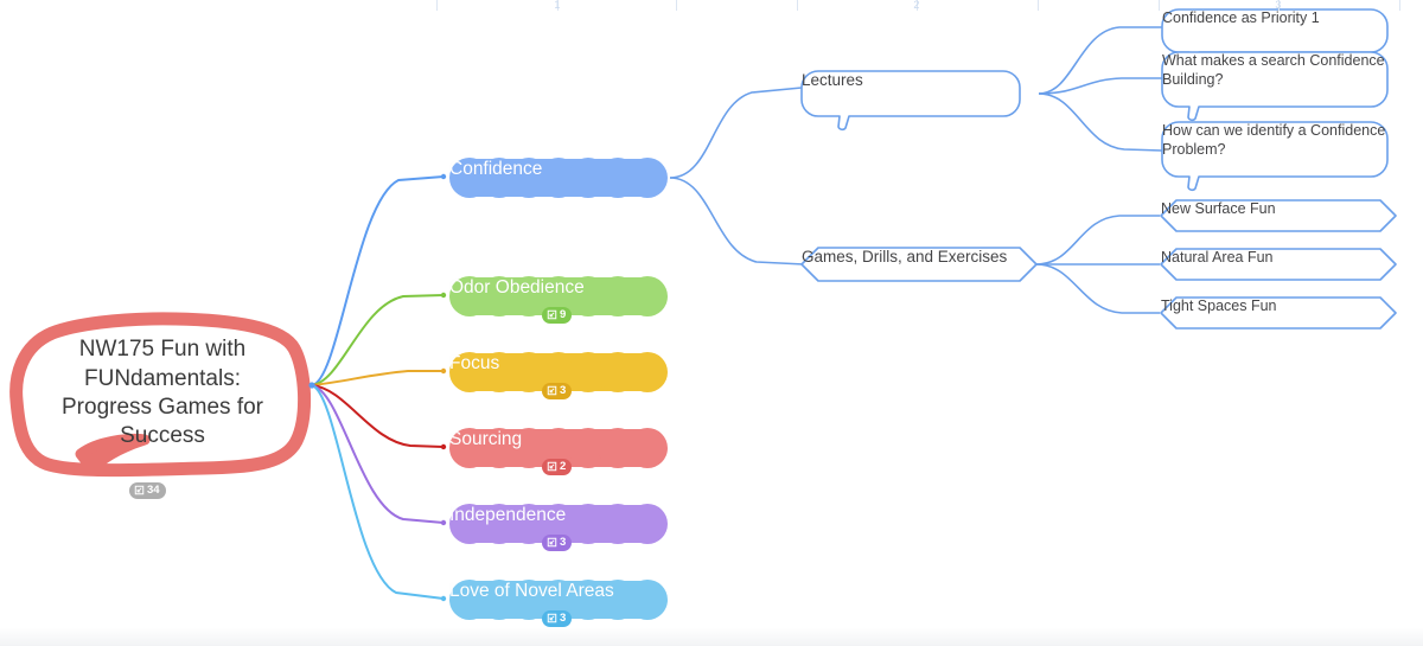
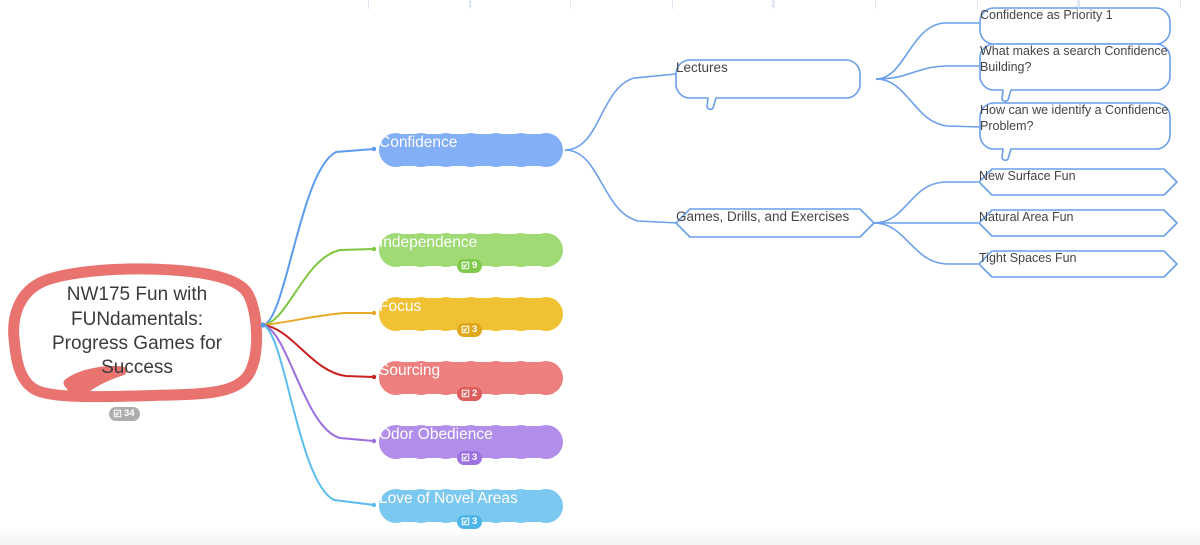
  1
  2
  3
  NW175 Fun with FUNdamentals: Progress Games for Success
  34
  Confidence
- Odor Obedience
+ Independence
  9
  Focus
  3
  Sourcing
  2
- Independence
+ Odor Obedience
  3
  Love of Novel Areas
  3
  Lectures
  Confidence as Priority 1
  What makes a search Confidence Building?
  How can we identify a Confidence Problem?
  Games, Drills, and Exercises
  New Surface Fun
  Natural Area Fun
  Tight Spaces Fun
